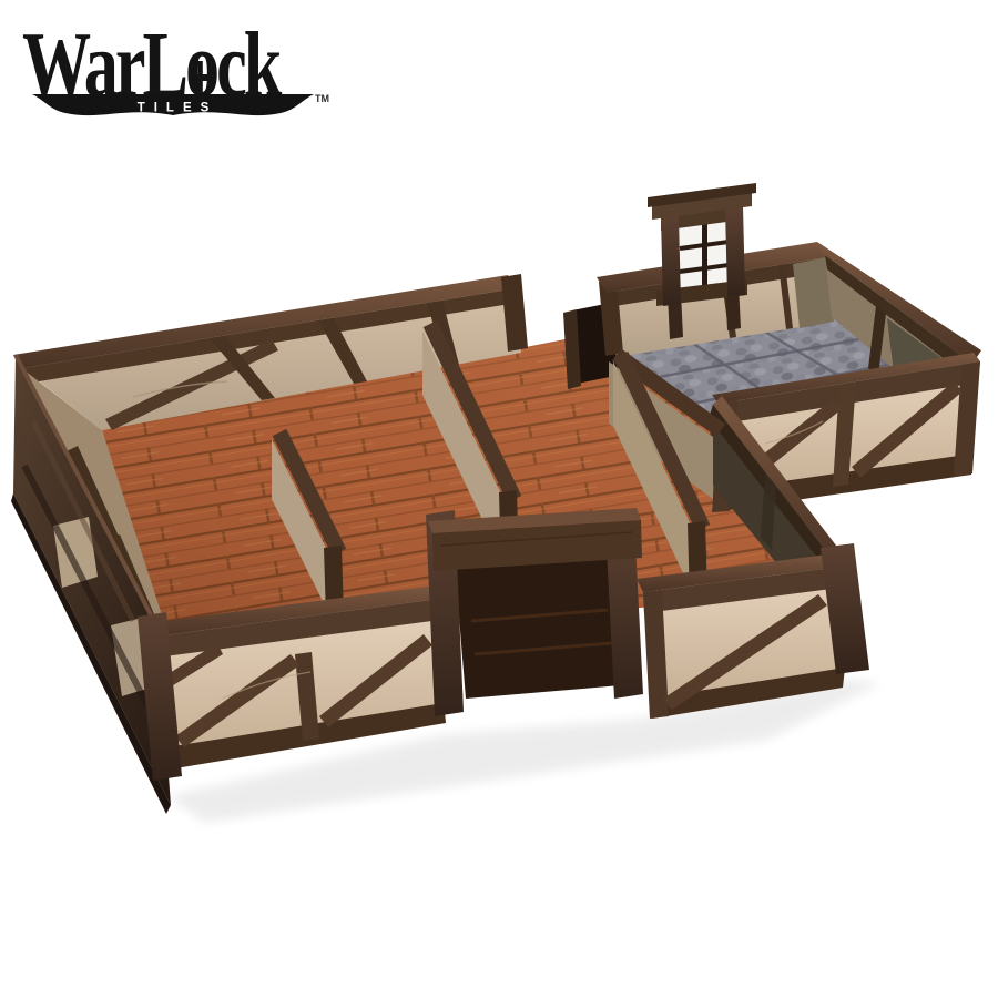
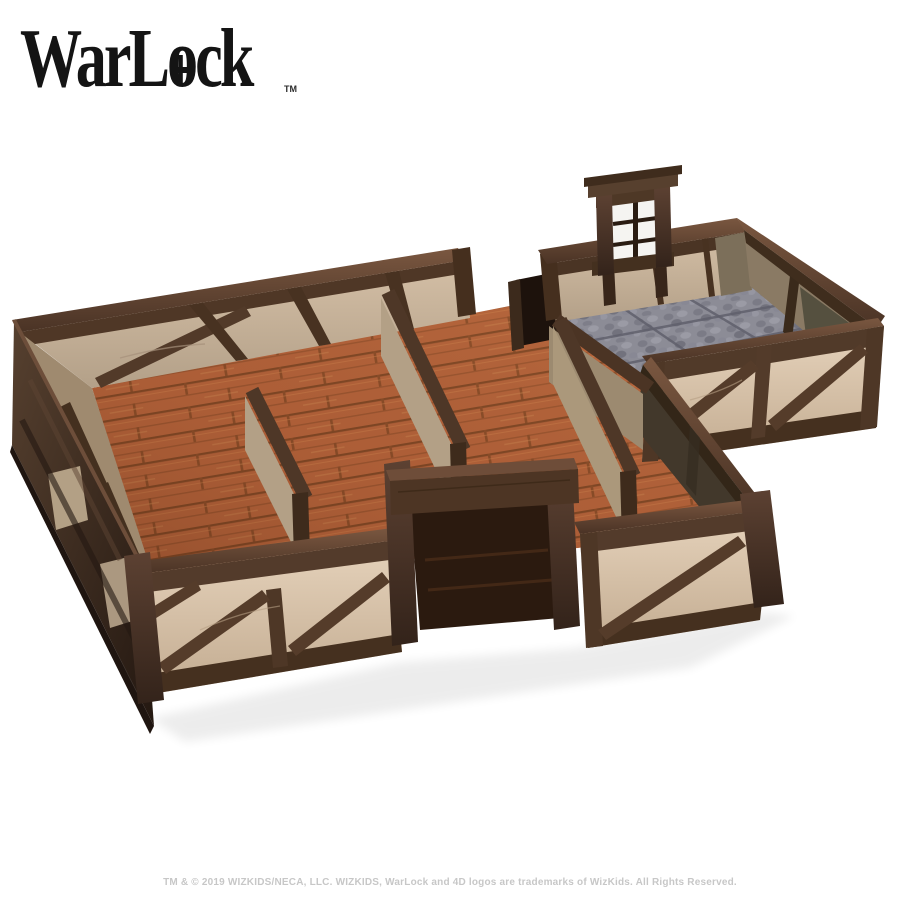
  WarL ck
- TILES
  TM
+ TM & © 2019 WIZKIDS/NECA, LLC. WIZKIDS, WarLock and 4D logos are trademarks of WizKids. All Rights Reserved.
